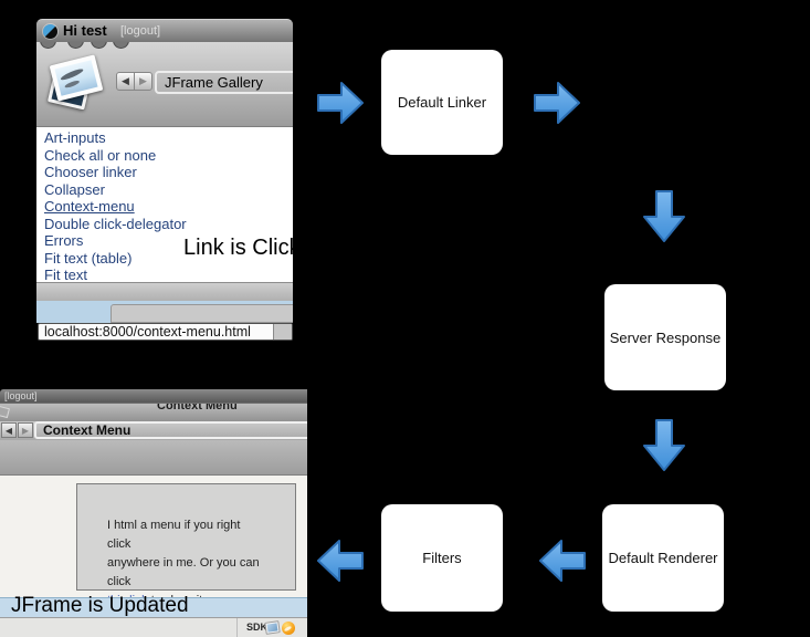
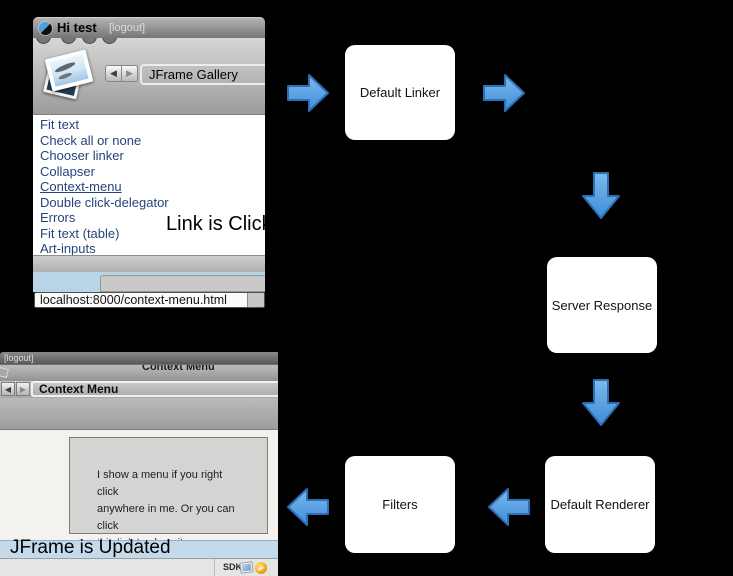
  Hi test
  [logout]
  ◀
  ▶
  JFrame Gallery
- Art-inputs
+ Fit text
  Check all or none
  Chooser linker
  Collapser
  Context-menu
  Double click-delegator
  Errors
  Fit text (table)
- Fit text
+ Art-inputs
  Link is Clic
  localhost:8000/context-menu.html
  Default Linker
  Server Response
  Default Renderer
  Filters
  [logout]
  Context Menu
  ◀
  ▶
  Context Menu
- I html a menu if you right click
+ I show a menu if you right click
  anywhere in me. Or you can click
  JFrame is Updated
  SDK
